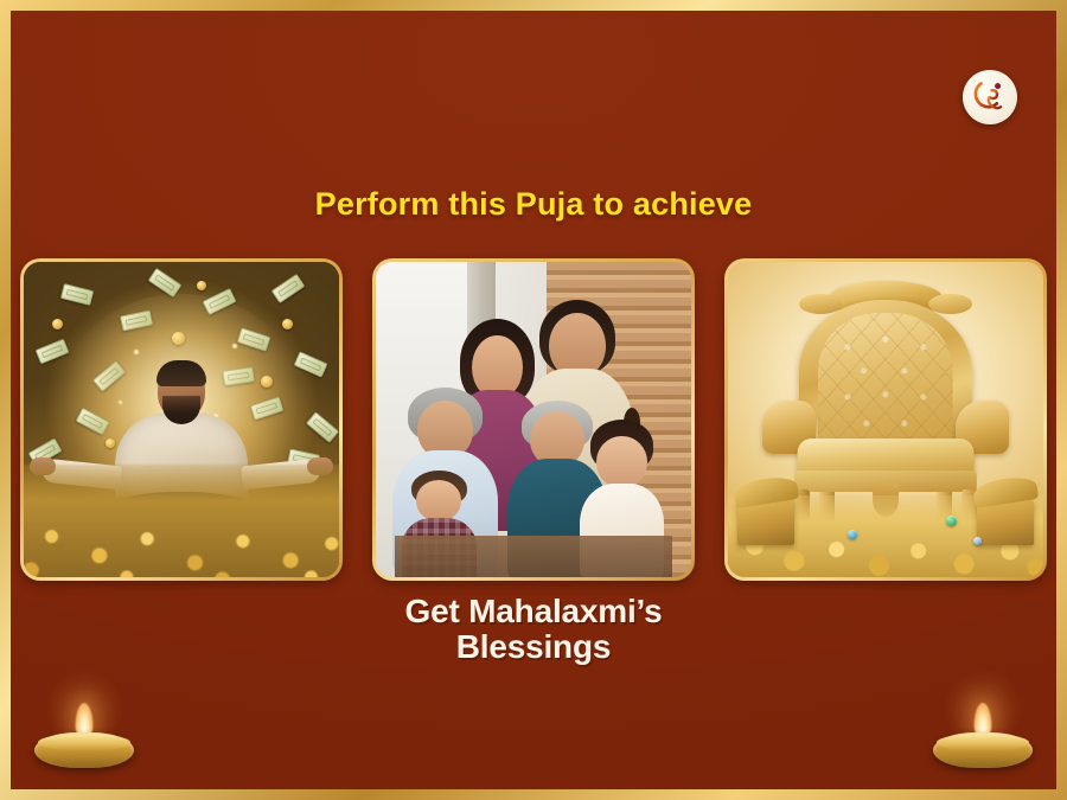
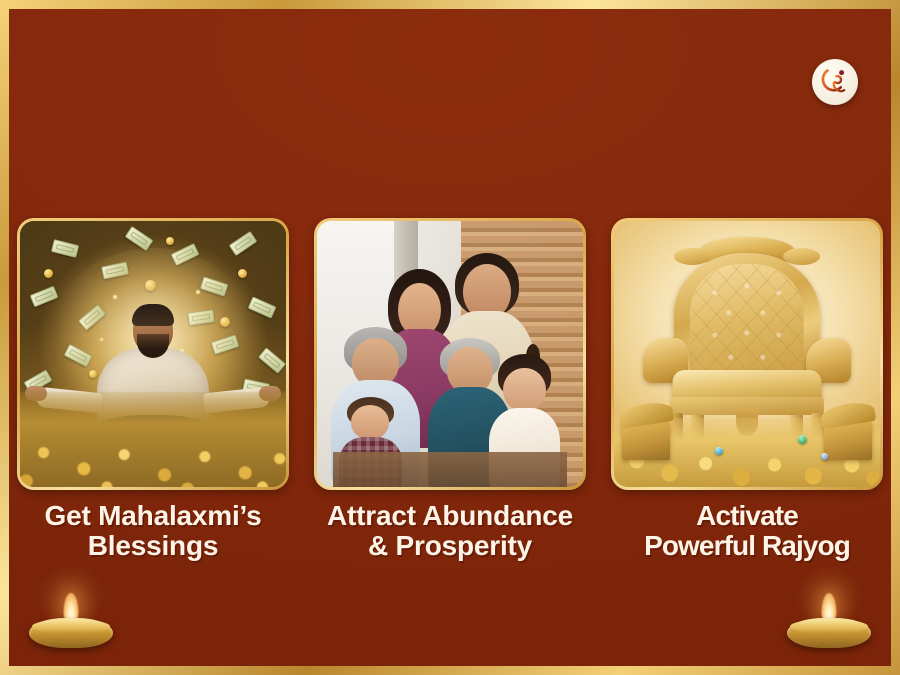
- Perform this Puja to achieve
  Get Mahalaxmi’s
  Blessings
+ Attract Abundance
+ & Prosperity
+ Activate
+ Powerful Rajyog
